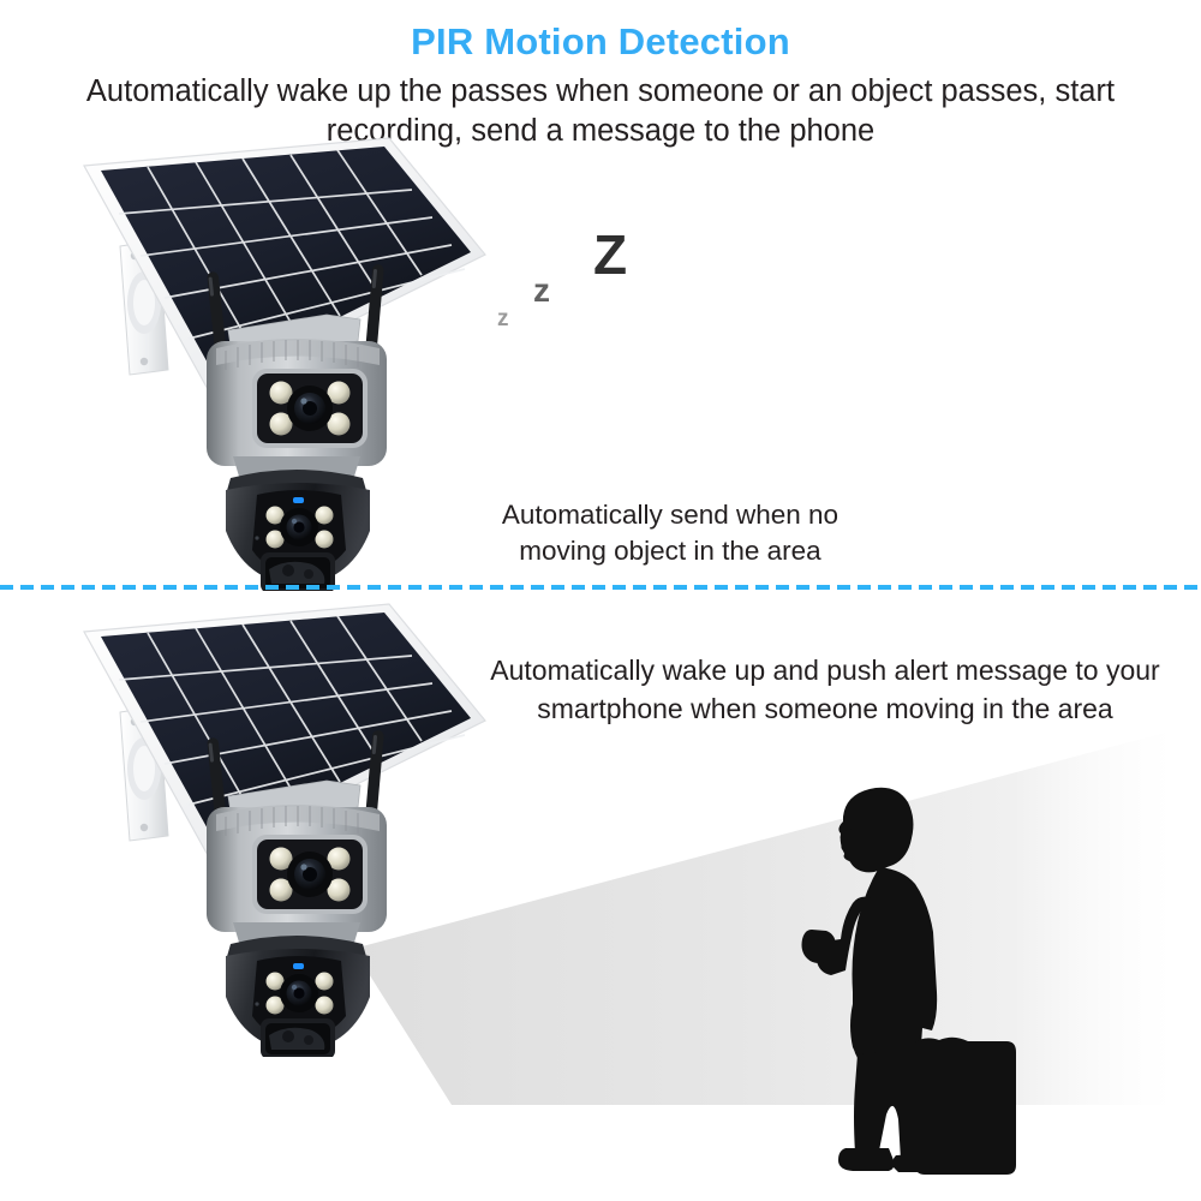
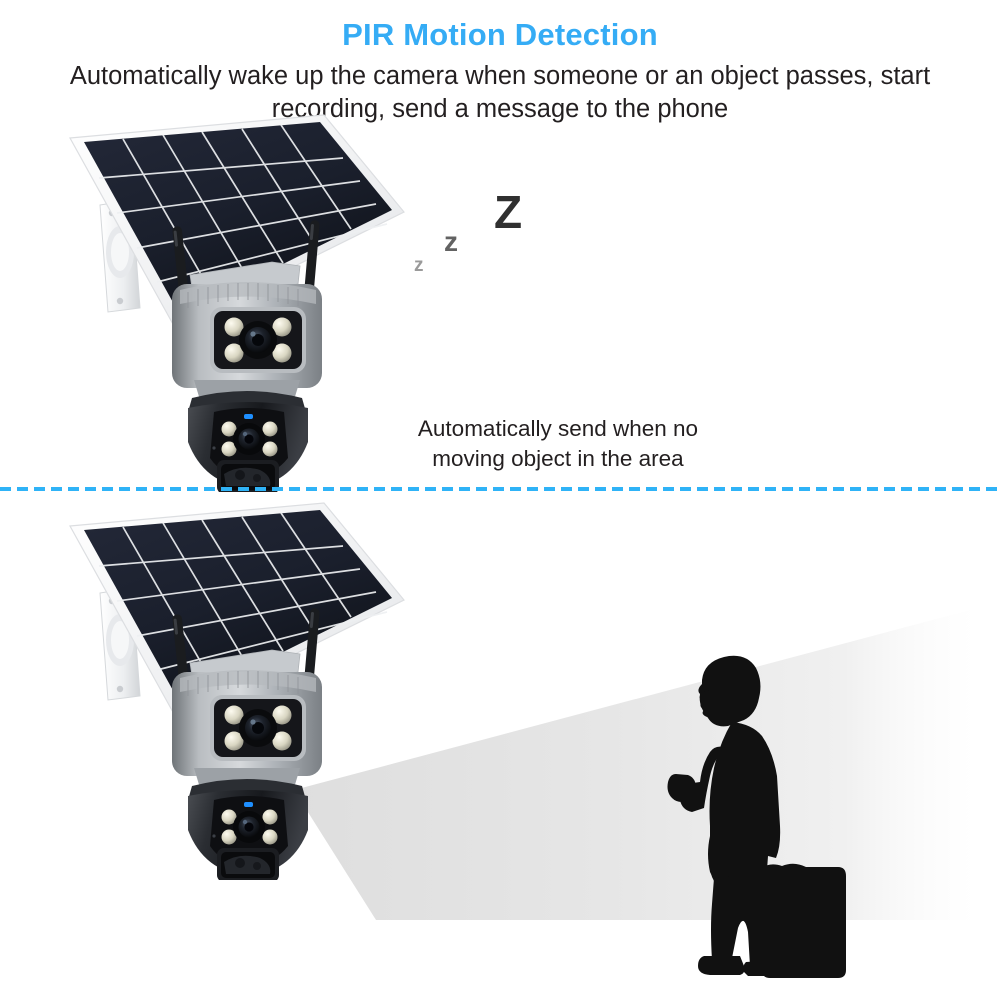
  PIR Motion Detection
- Automatically wake up the passes when someone or an object passes, start recording, send a message to the phone
+ Automatically wake up the camera when someone or an object passes, start recording, send a message to the phone
  Z
  z
  z
  Automatically send when no moving object in the area
- Automatically wake up and push alert message to your smartphone when someone moving in the area
